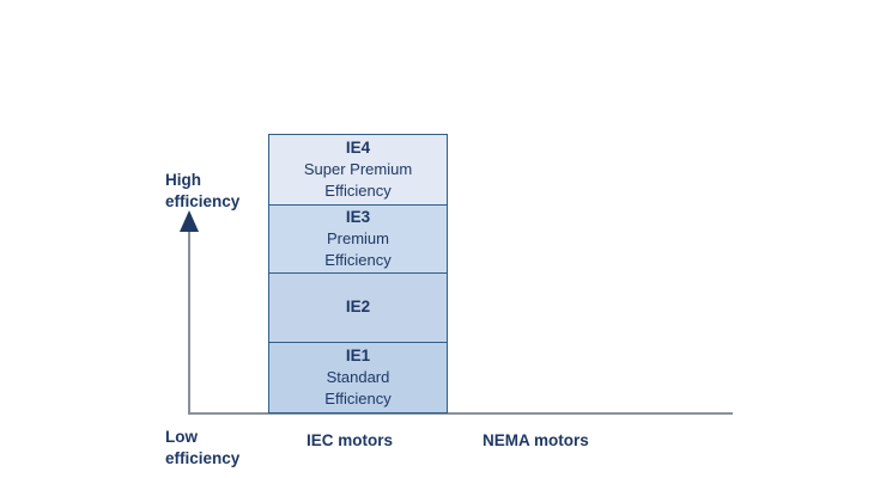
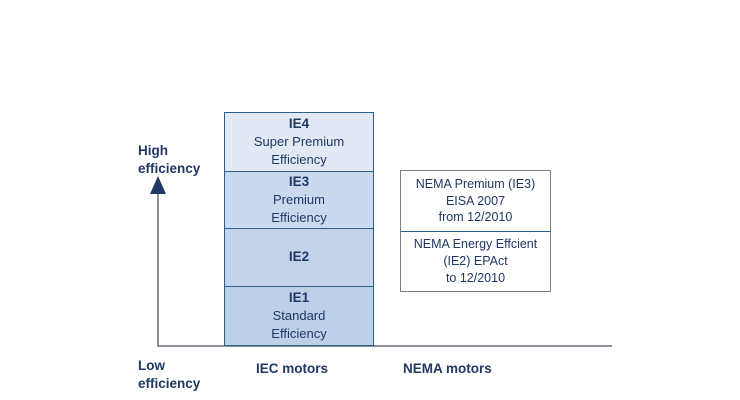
  High
  efficiency
  Low
  efficiency
  IEC motors
  NEMA motors
  IE4
  Super Premium
  Efficiency
  IE3
  Premium
  Efficiency
  IE2
  IE1
  Standard
  Efficiency
+ NEMA Premium (IE3)
+ EISA 2007
+ from 12/2010
+ NEMA Energy Effcient
+ (IE2) EPAct
+ to 12/2010
